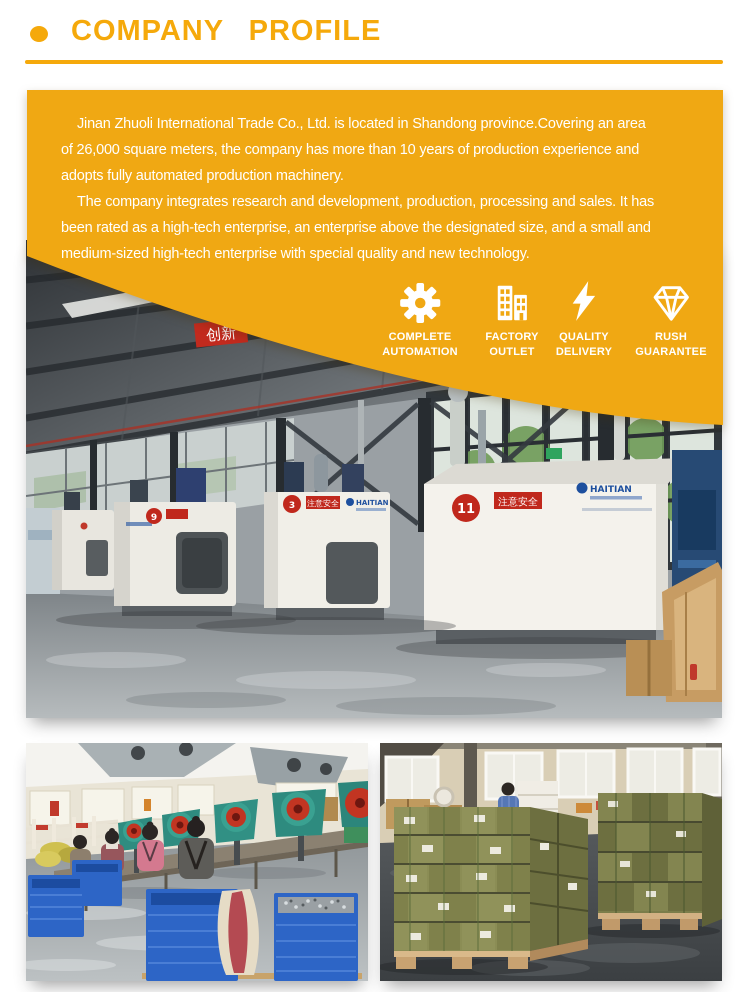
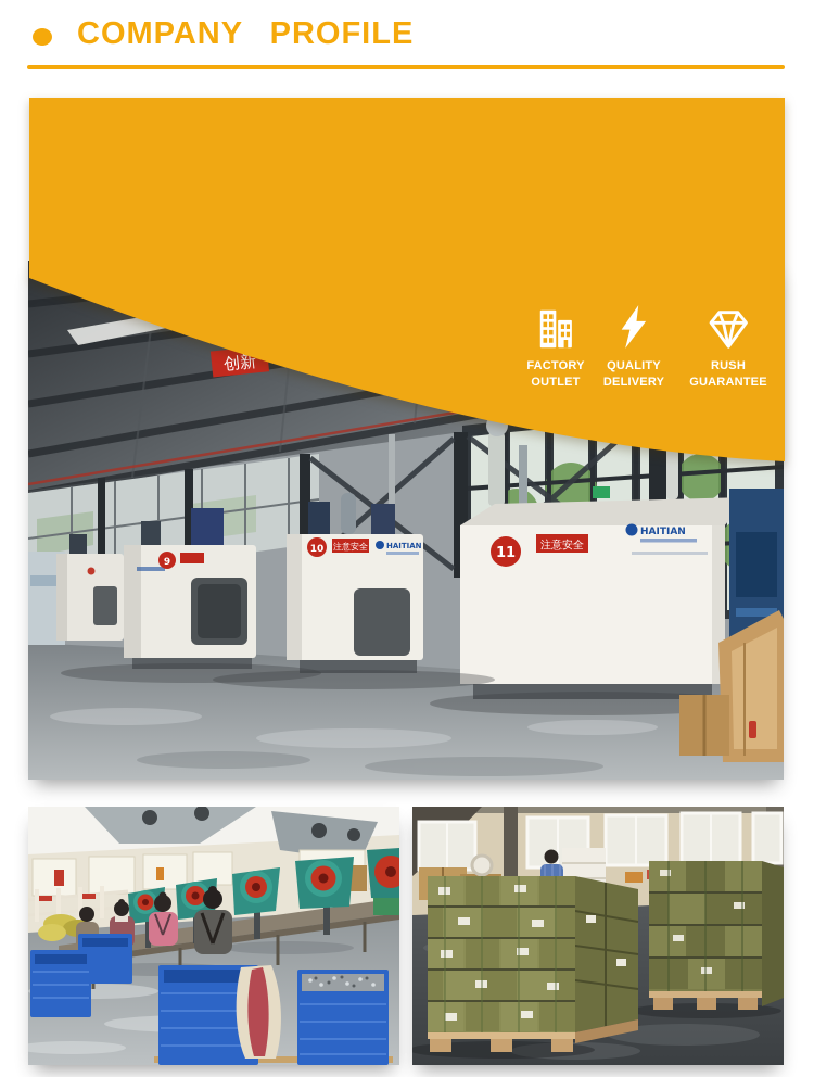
  COMPANY PROFILE
  9
- 3
+ 10
  注意安全
  HAITIAN
  11
  注意安全
  HAITIAN
- Jinan Zhuoli International Trade Co., Ltd. is located in Shandong province.Covering an area
- of 26,000 square meters, the company has more than 10 years of production experience and
- adopts fully automated production machinery.
- The company integrates research and development, production, processing and sales. It has
- been rated as a high-tech enterprise, an enterprise above the designated size, and a small and
- medium-sized high-tech enterprise with special quality and new technology.
- COMPLETE
- AUTOMATION
  FACTORY
  OUTLET
  QUALITY
  DELIVERY
  RUSH
  GUARANTEE
